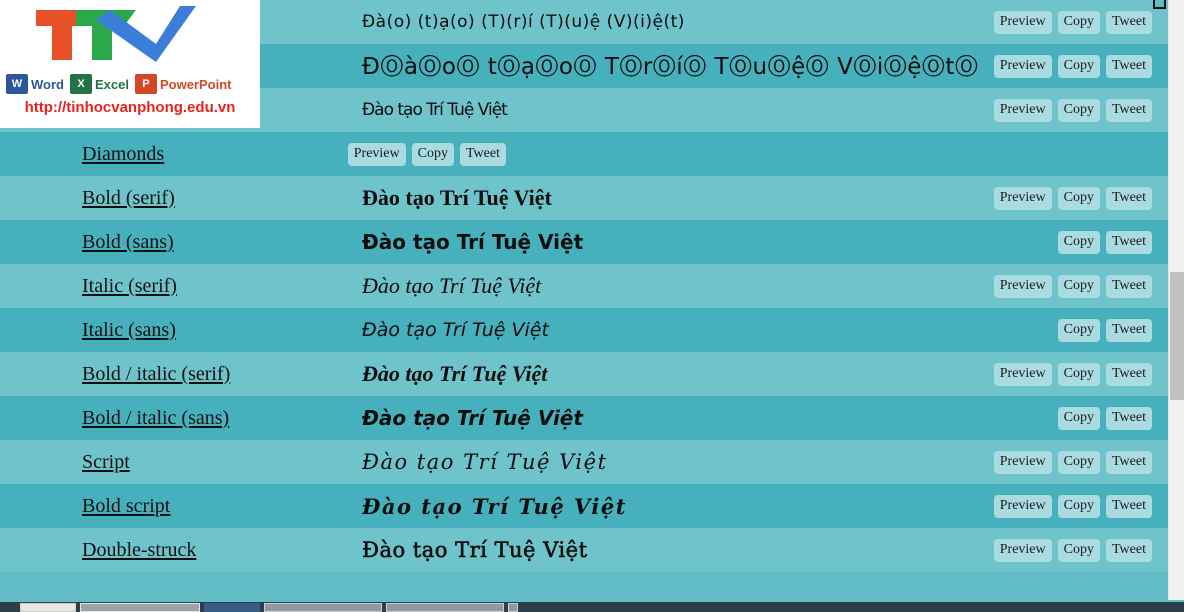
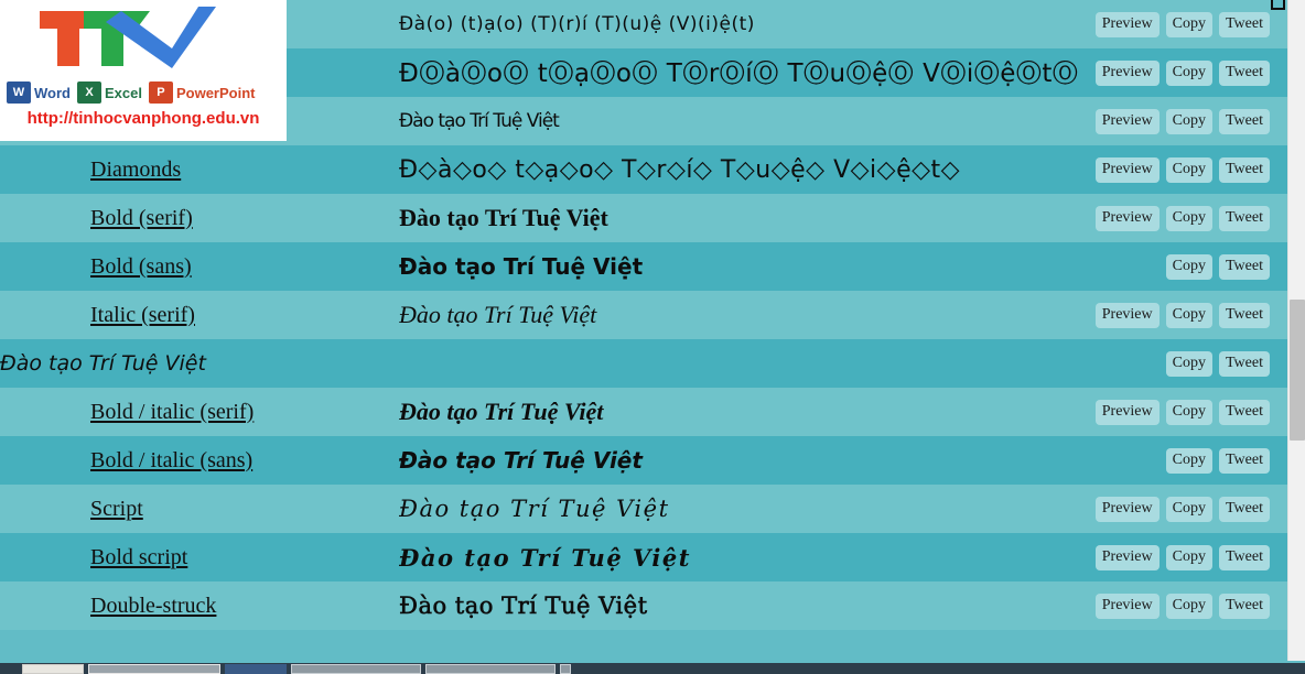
  Đà(o) (t)ạ(o) (T)(r)í (T)(u)ệ (V)(i)ệ(t)
  Preview
  Copy
  Tweet
  ĐⓄàⓄoⓄ tⓄạⓄoⓄ TⓄrⓄíⓄ TⓄuⓄệⓄ VⓄiⓄệⓄtⓄ
  Preview
  Copy
  Tweet
  Đào tạo Trí Tuệ Việt
  Preview
  Copy
  Tweet
  Diamonds
+ Đ◇à◇o◇ t◇ạ◇o◇ T◇r◇í◇ T◇u◇ệ◇ V◇i◇ệ◇t◇
  Preview
  Copy
  Tweet
  Bold (serif)
  Đào tạo Trí Tuệ Việt
  Preview
  Copy
  Tweet
  Bold (sans)
  Đào tạo Trí Tuệ Việt
  Copy
  Tweet
  Italic (serif)
  Đào tạo Trí Tuệ Việt
  Preview
  Copy
  Tweet
- Italic (sans)
  Đào tạo Trí Tuệ Việt
  Copy
  Tweet
  Bold / italic (serif)
  Đào tạo Trí Tuệ Việt
  Preview
  Copy
  Tweet
  Bold / italic (sans)
  Đào tạo Trí Tuệ Việt
  Copy
  Tweet
  Script
  Đào tạo Trí Tuệ Việt
  Preview
  Copy
  Tweet
  Bold script
  Đào tạo Trí Tuệ Việt
  Preview
  Copy
  Tweet
  Double-struck
  Đào tạo Trí Tuệ Việt
  Preview
  Copy
  Tweet
  W
  Word
  X
  Excel
  P
  PowerPoint
  http://tinhocvanphong.edu.vn
